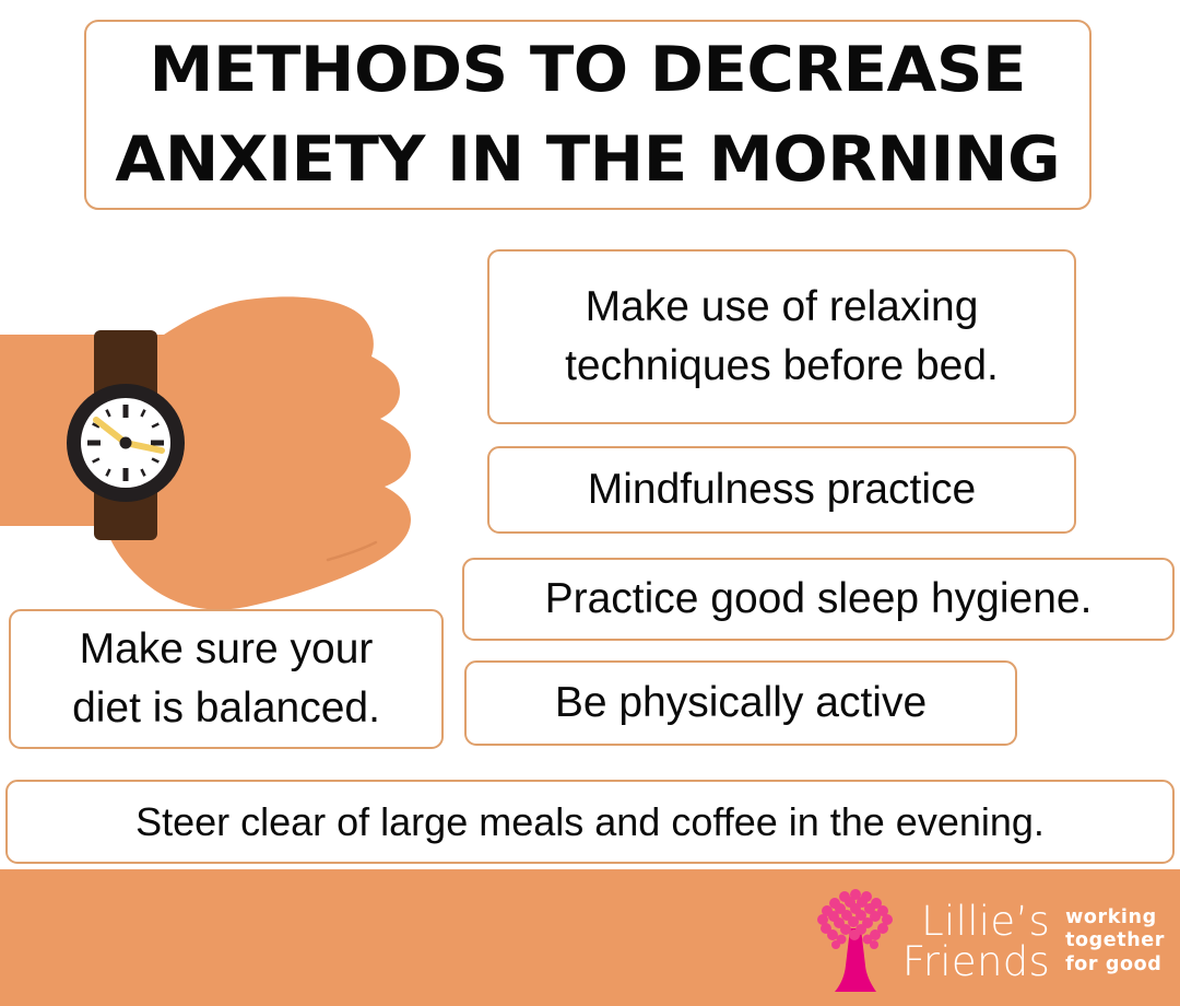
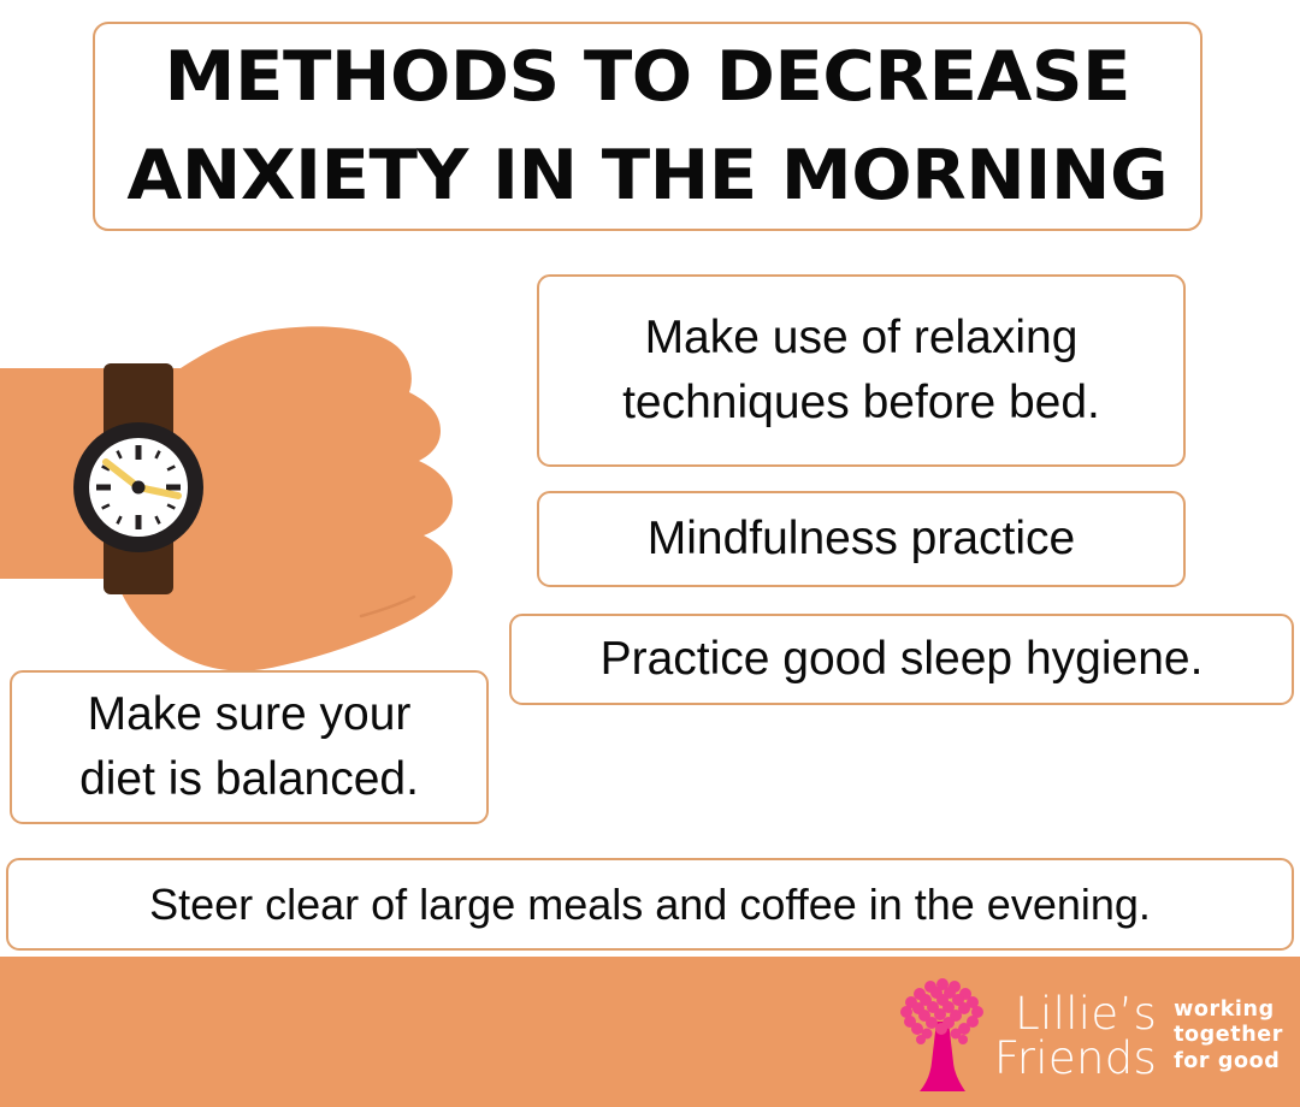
  METHODS TO DECREASE
  ANXIETY IN THE MORNING
  Make use of relaxing
  techniques before bed.
  Mindfulness practice
  Practice good sleep hygiene.
- Be physically active
  Make sure your
  diet is balanced.
  Steer clear of large meals and coffee in the evening.
  Lillie’s
  Friends
  working
  together
  for good
